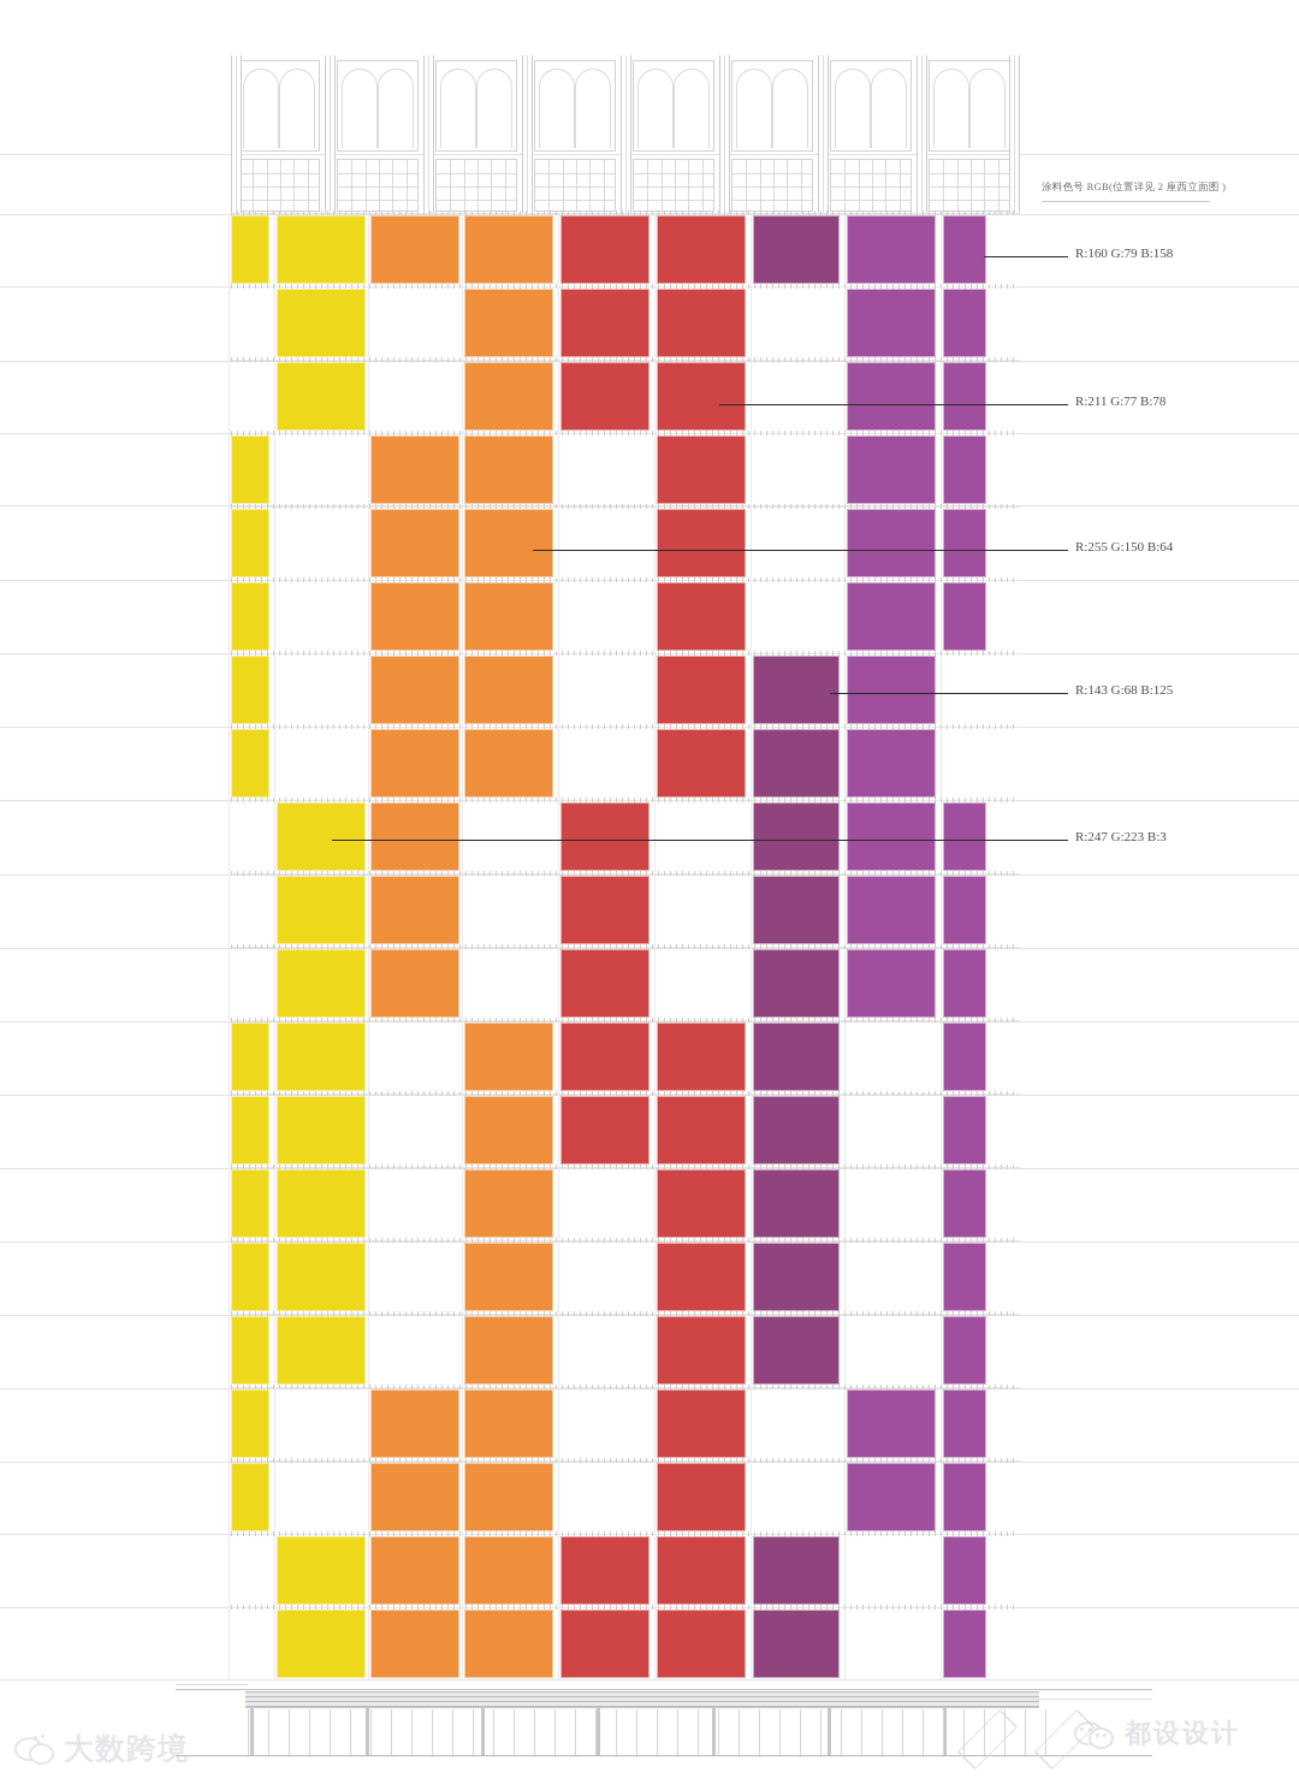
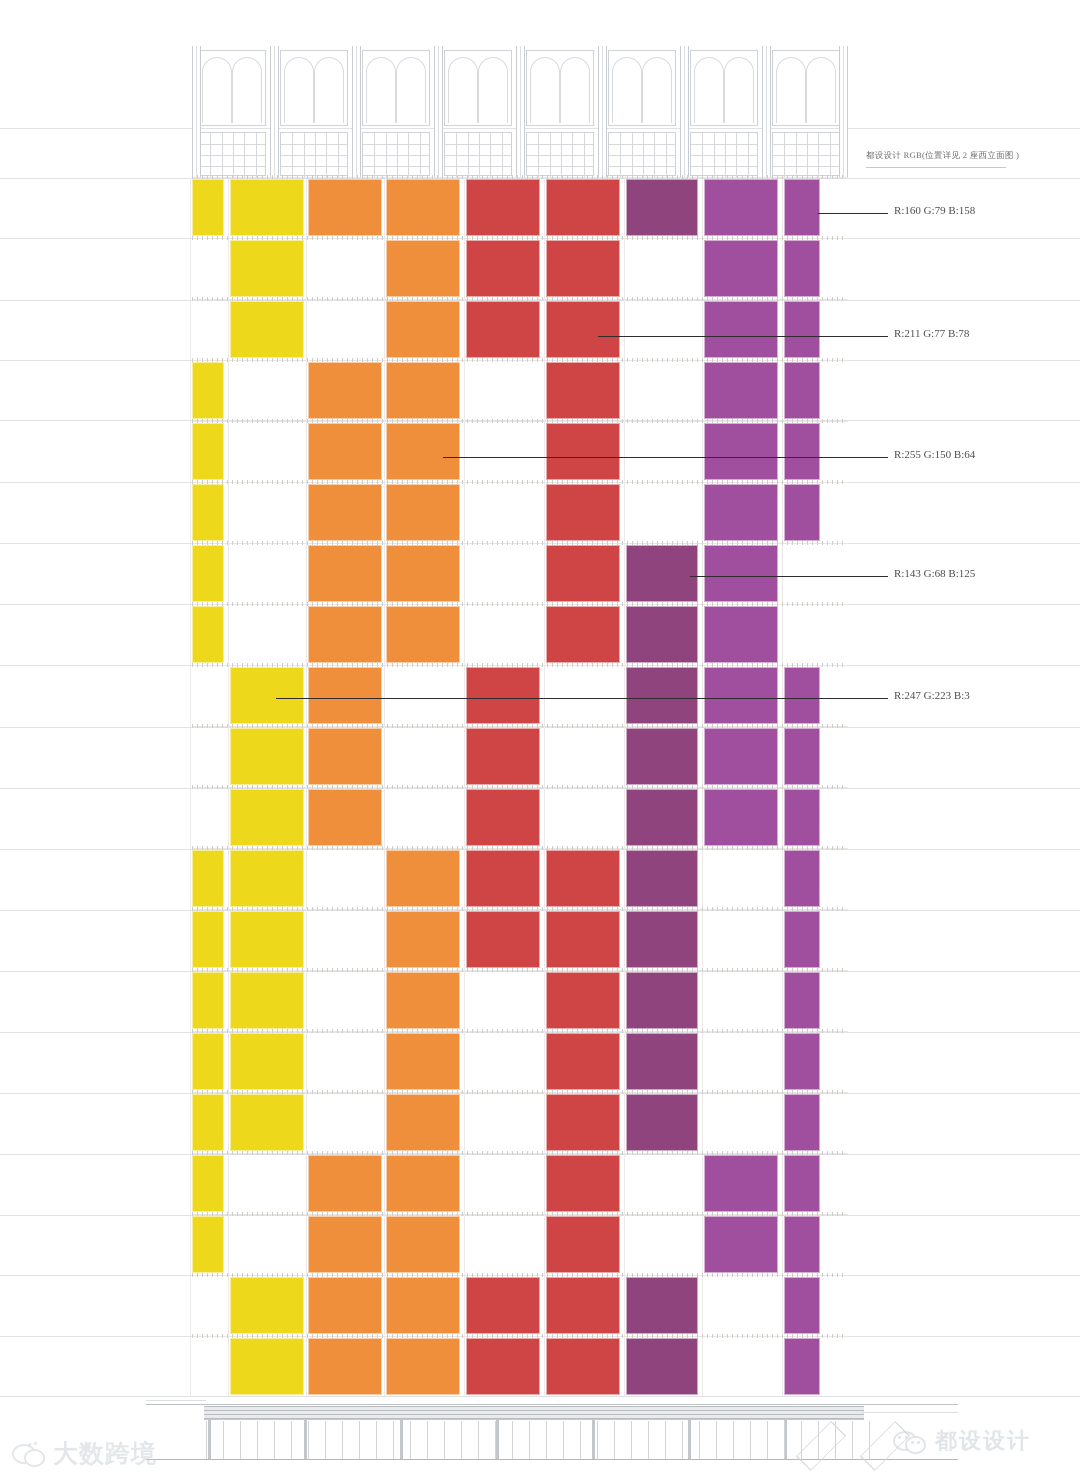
- 涂料色号 RGB(位置详见 2 座西立面图 )
+ 都设设计 RGB(位置详见 2 座西立面图 )
  R:160 G:79 B:158
  R:211 G:77 B:78
  R:255 G:150 B:64
  R:143 G:68 B:125
  R:247 G:223 B:3
  大数跨境
  都设设计
